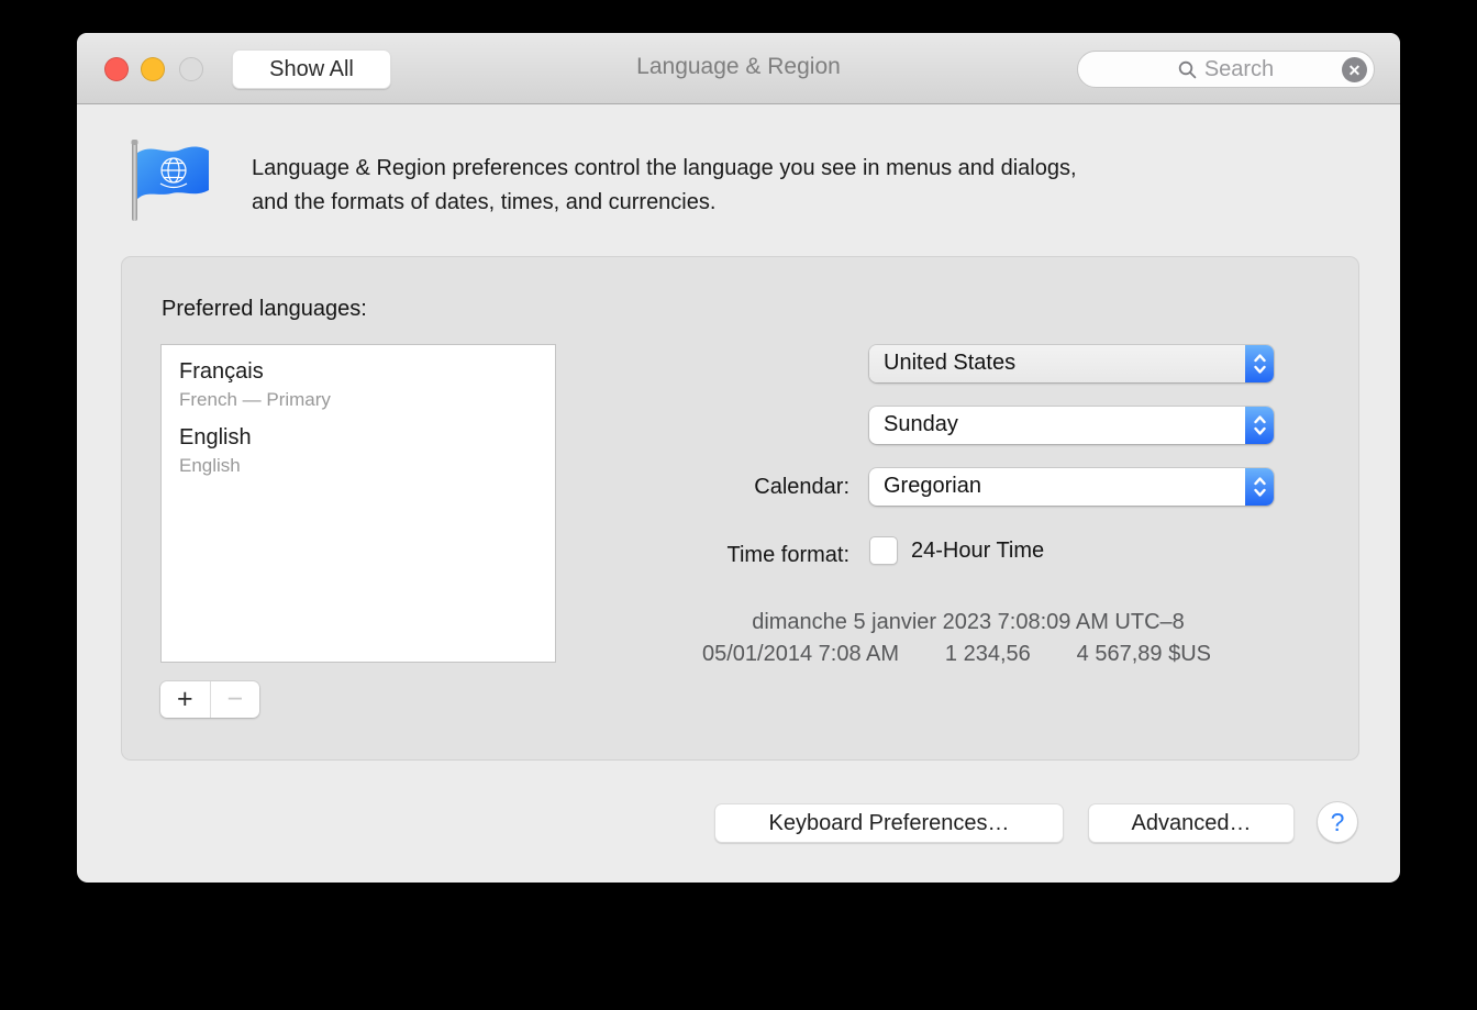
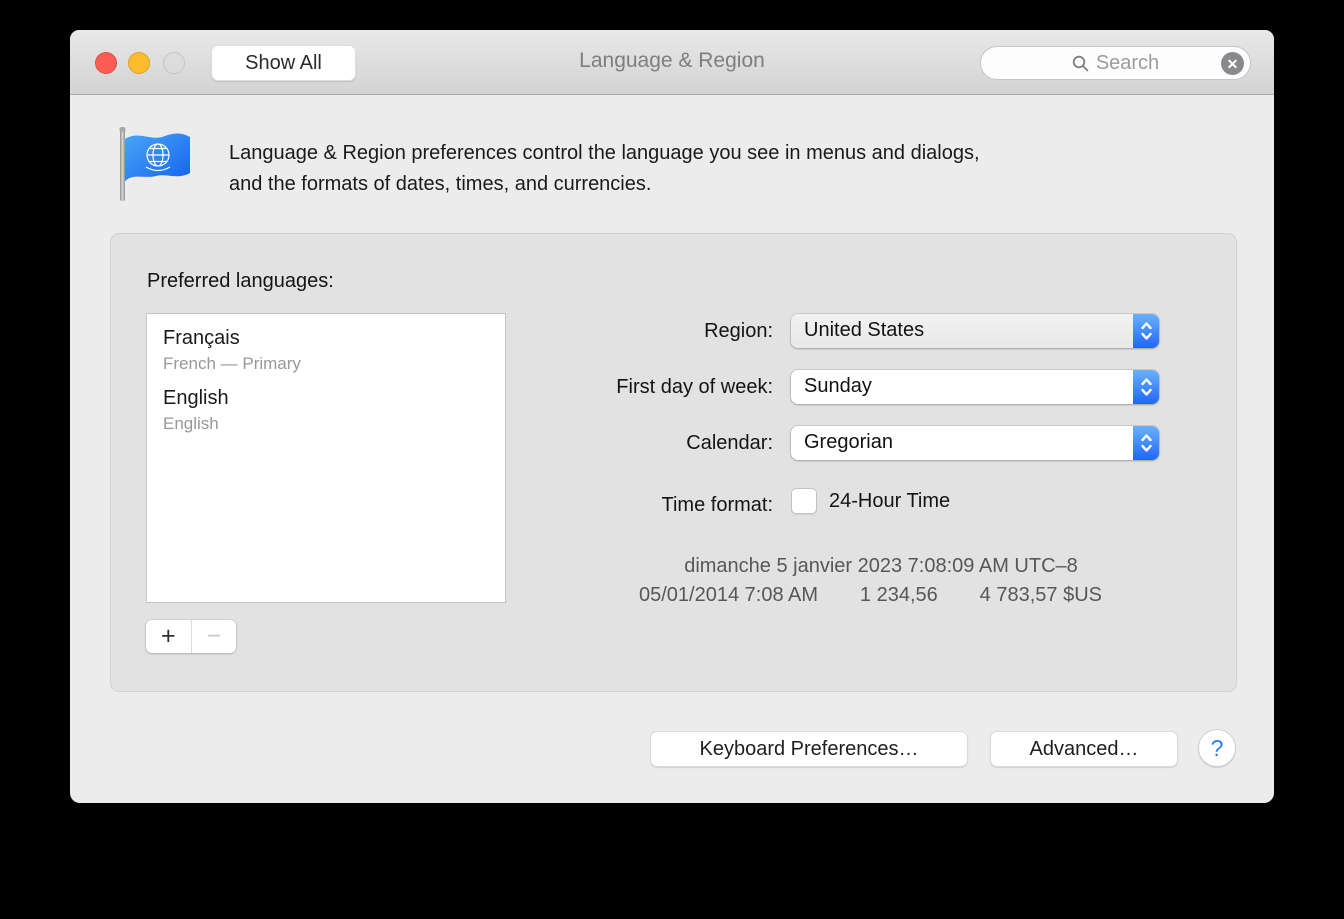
  Show All
  Language & Region
  Search
  ✕
  Language & Region preferences control the language you see in menus and dialogs,
  and the formats of dates, times, and currencies.
  Preferred languages:
  Français
  French — Primary
  English
  English
  +
  −
+ Region:
  United States
+ First day of week:
  Sunday
  Calendar:
  Gregorian
  Time format:
  24-Hour Time
  dimanche 5 janvier 2023 7:08:09 AM UTC–8
  05/01/2014 7:08 AM
  1 234,56
- 4 567,89 $US
+ 4 783,57 $US
  Keyboard Preferences…
  Advanced…
  ?
